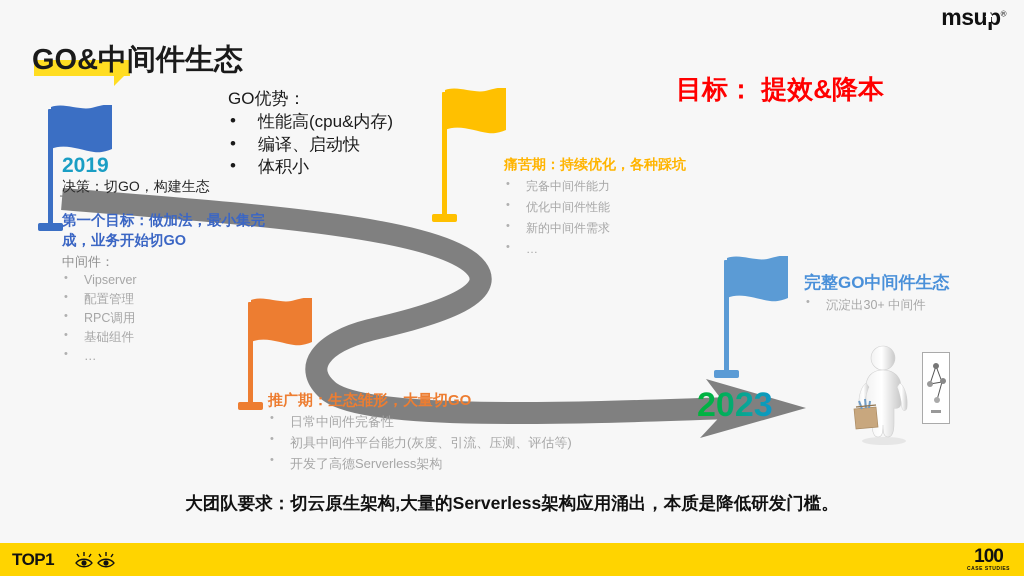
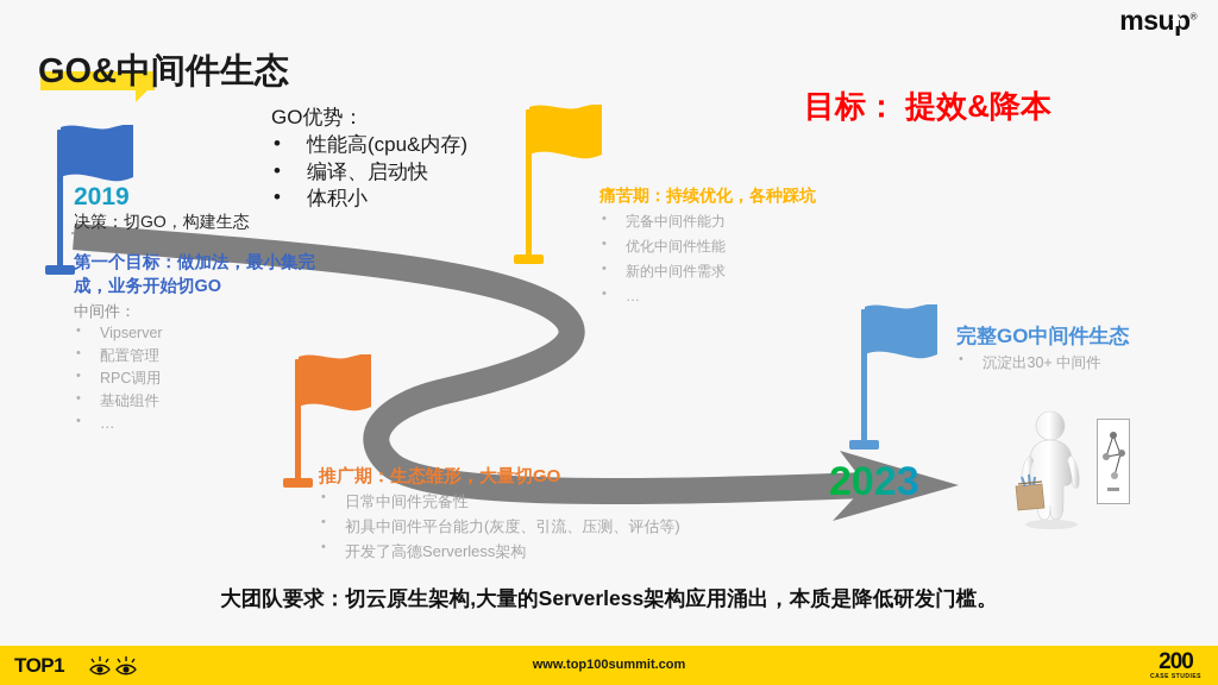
  msup®
  GO&中间件生态
  目标： 提效&降本
  2019
  决策：切GO，构建生态
  2023
  GO优势：
  性能高(cpu&内存)
  编译、启动快
  体积小
  第一个目标：做加法，最小集完成，业务开始切GO
  中间件：
  Vipserver
  配置管理
  RPC调用
  基础组件
  …
  痛苦期：持续优化，各种踩坑
  完备中间件能力
  优化中间件性能
  新的中间件需求
  …
  推广期：生态雏形，大量切GO
  日常中间件完备性
  初具中间件平台能力(灰度、引流、压测、评估等)
  开发了高德Serverless架构
  完整GO中间件生态
  沉淀出30+ 中间件
  大团队要求：切云原生架构,大量的Serverless架构应用涌出，本质是降低研发门槛。
  TOP1
+ www.top100summit.com
- 100
+ 200
